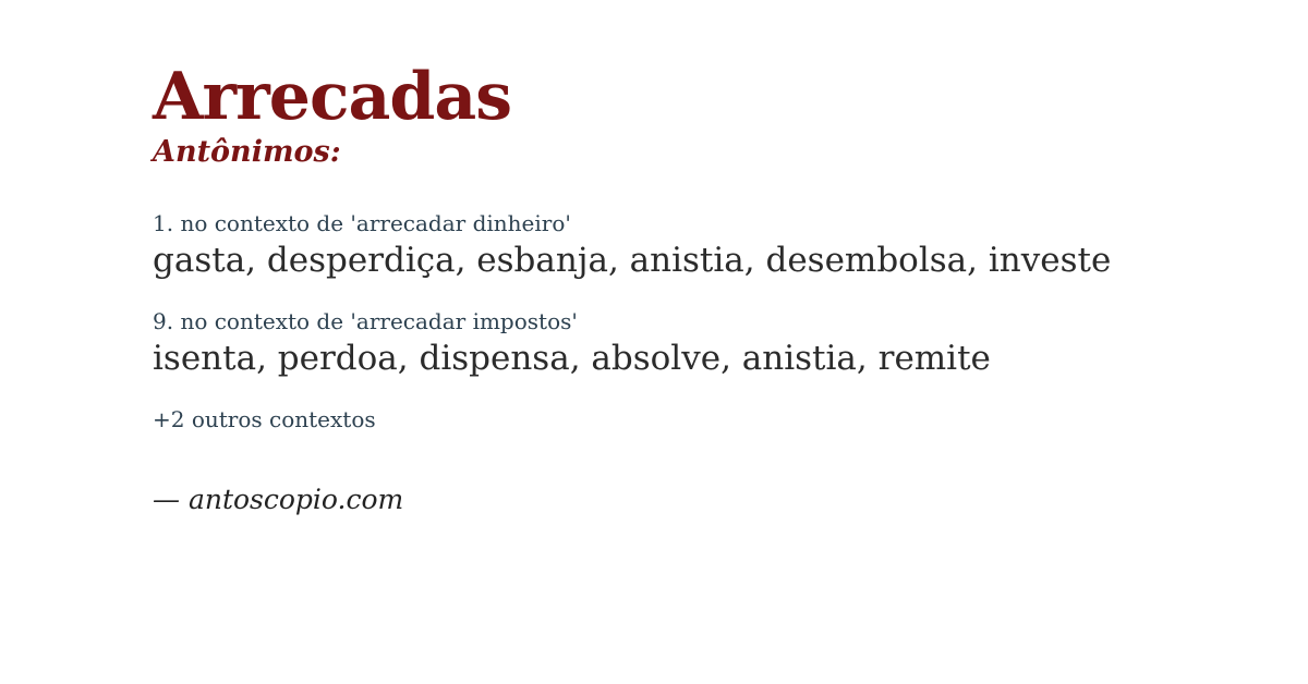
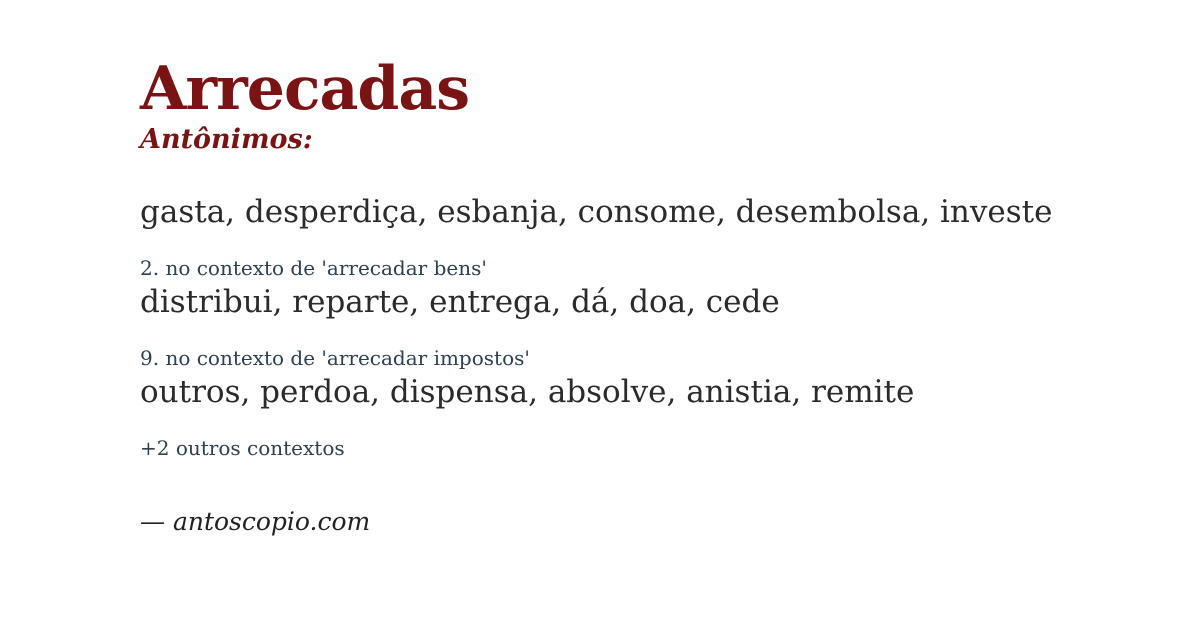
  Arrecadas
  Antônimos:
- 1. no contexto de 'arrecadar dinheiro'
- gasta, desperdiça, esbanja, anistia, desembolsa, investe
+ gasta, desperdiça, esbanja, consome, desembolsa, investe
+ 2. no contexto de 'arrecadar bens'
+ distribui, reparte, entrega, dá, doa, cede
  9. no contexto de 'arrecadar impostos'
- isenta, perdoa, dispensa, absolve, anistia, remite
+ outros, perdoa, dispensa, absolve, anistia, remite
  +2 outros contextos
  — antoscopio.com
